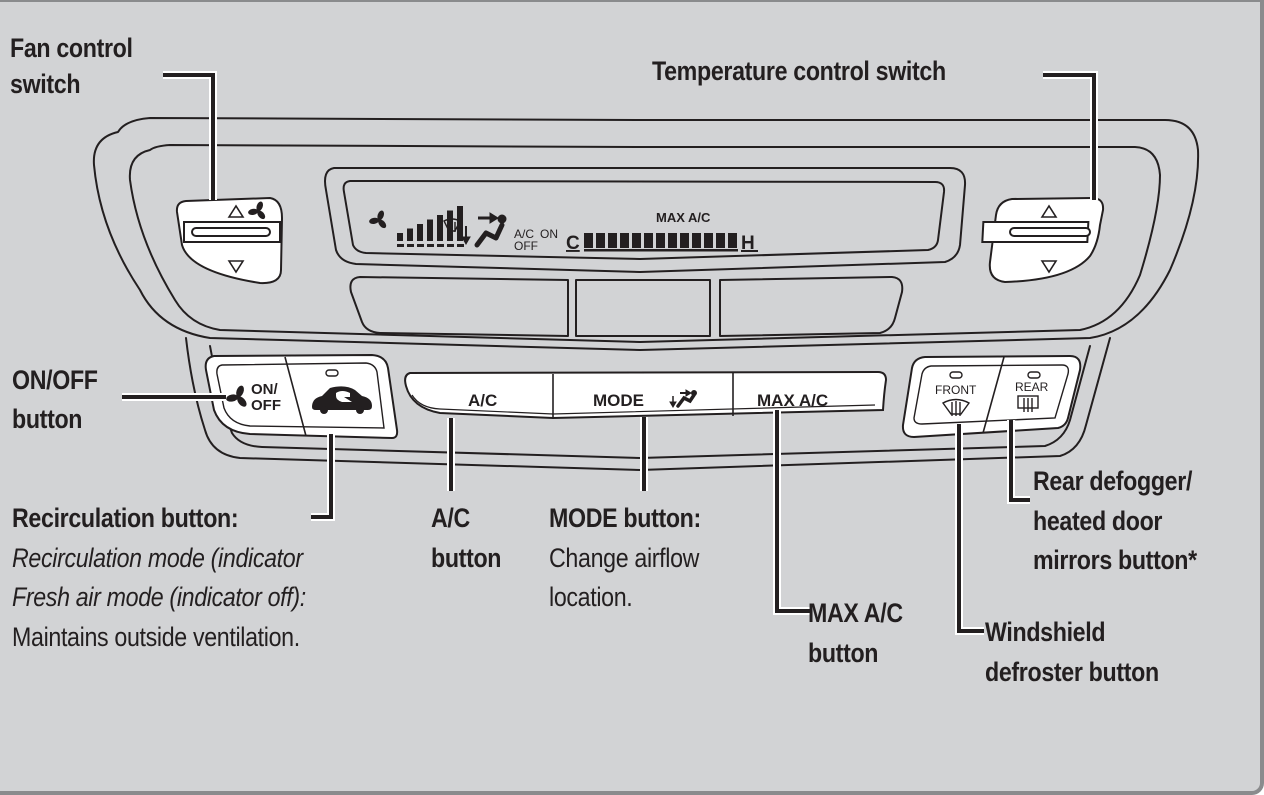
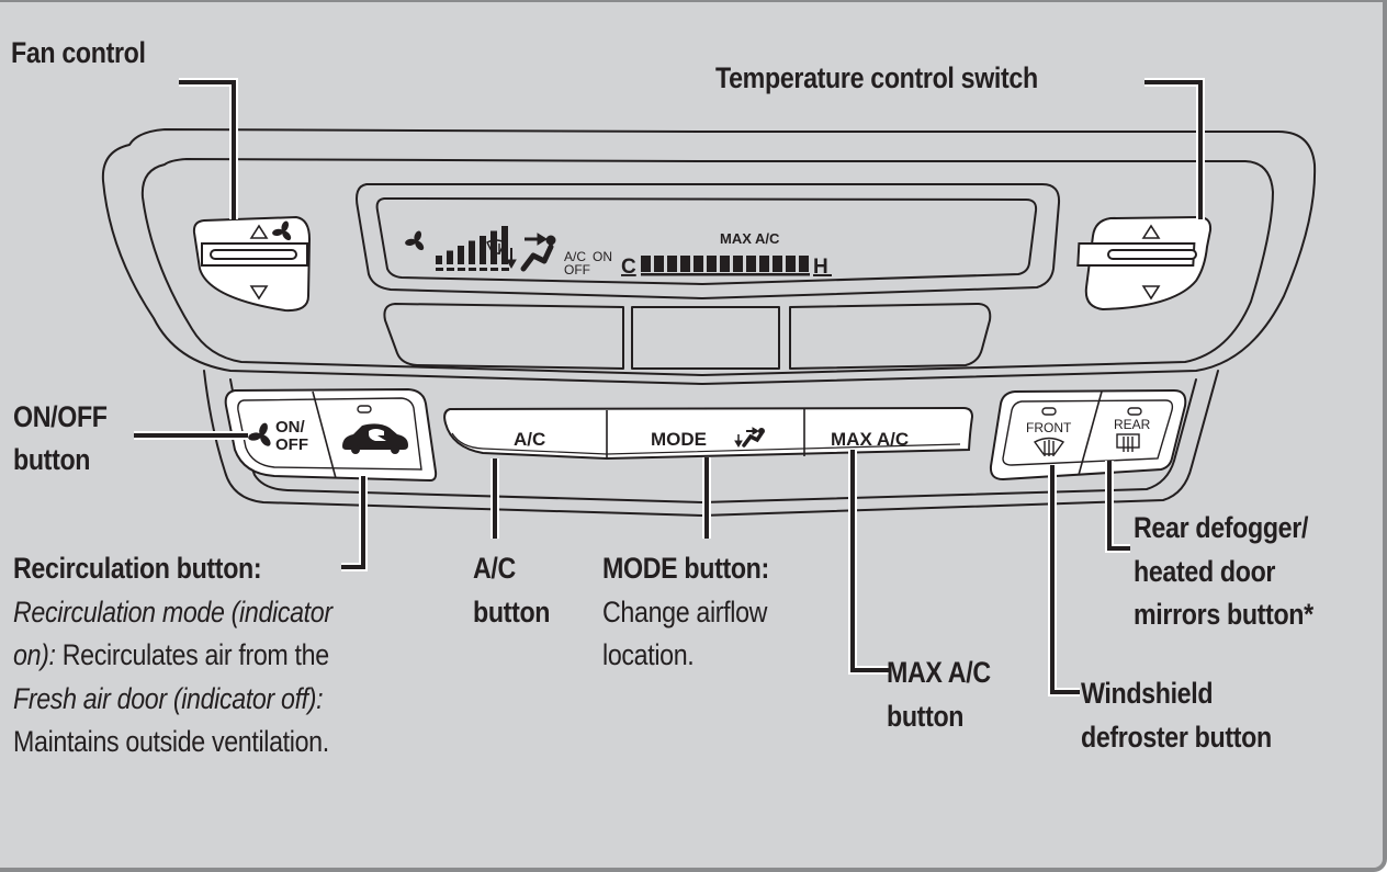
  A/C
  OFF
  ON
  MAX A/C
  C
  H
  ON/
  OFF
  A/C
  MODE
  MAX A/C
  FRONT
  REAR
  Fan control
- switch
  Temperature control switch
  ON/OFF
  button
  Recirculation button:
  Recirculation mode (indicator
+ on): Recirculates air from the
- Fresh air mode (indicator off):
+ Fresh air door (indicator off):
  Maintains outside ventilation.
  A/C
  button
  MODE button:
  Change airflow
  location.
  MAX A/C
  button
  Windshield
  defroster button
  Rear defogger/
  heated door
  mirrors button*
